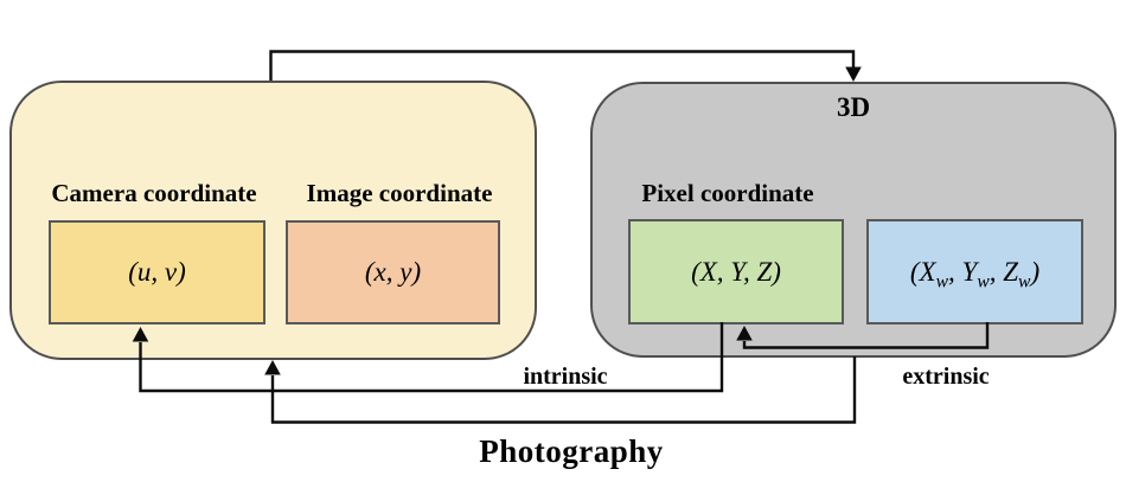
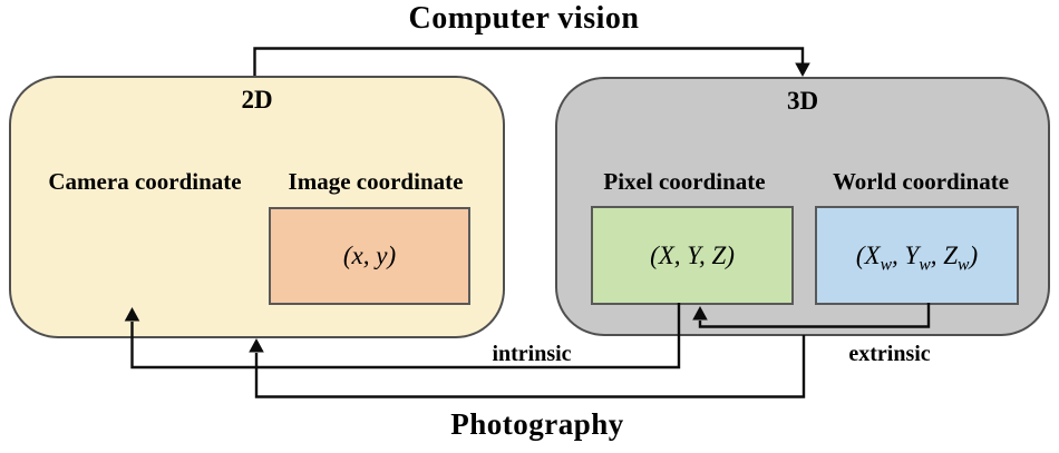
+ Computer vision
+ 2D
  Camera coordinate
  Image coordinate
- (u, v)
  (x, y)
  3D
  Pixel coordinate
+ World coordinate
  (X, Y, Z)
  (Xw, Yw, Zw)
  intrinsic
  extrinsic
  Photography
